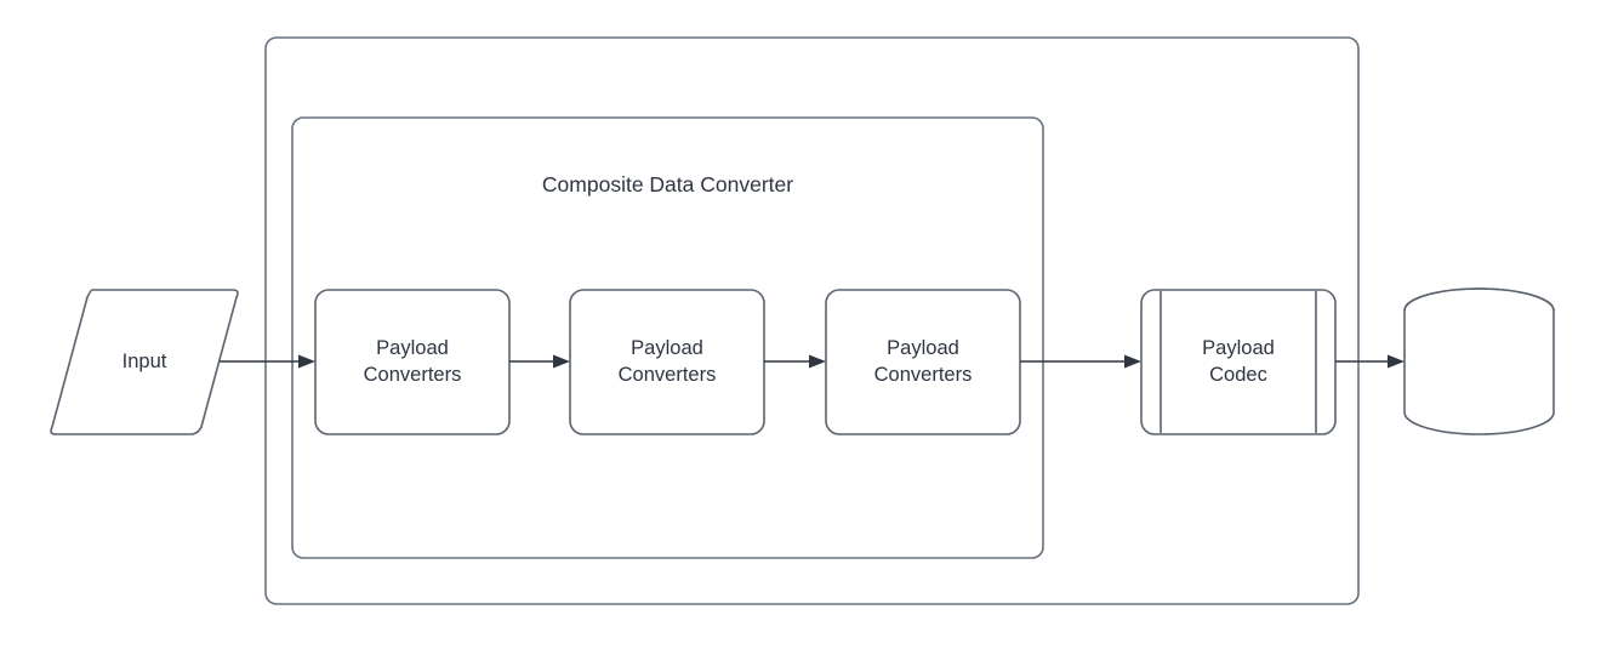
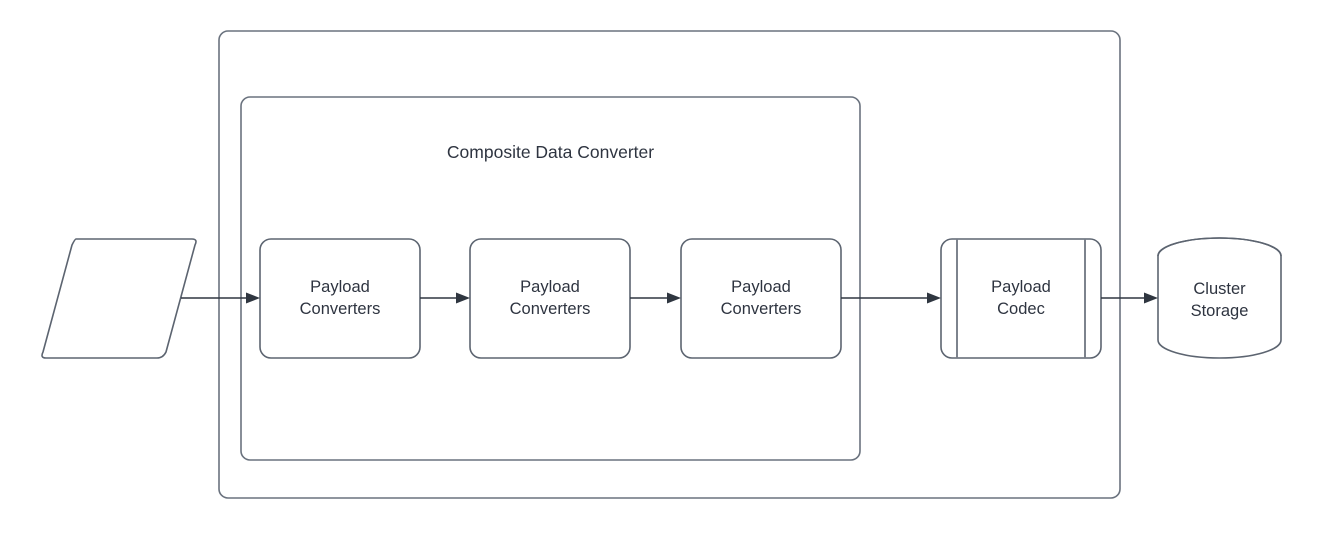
  Composite Data Converter
- Input
  Payload
  Converters
  Payload
  Converters
  Payload
  Converters
  Payload
  Codec
+ Cluster
+ Storage
